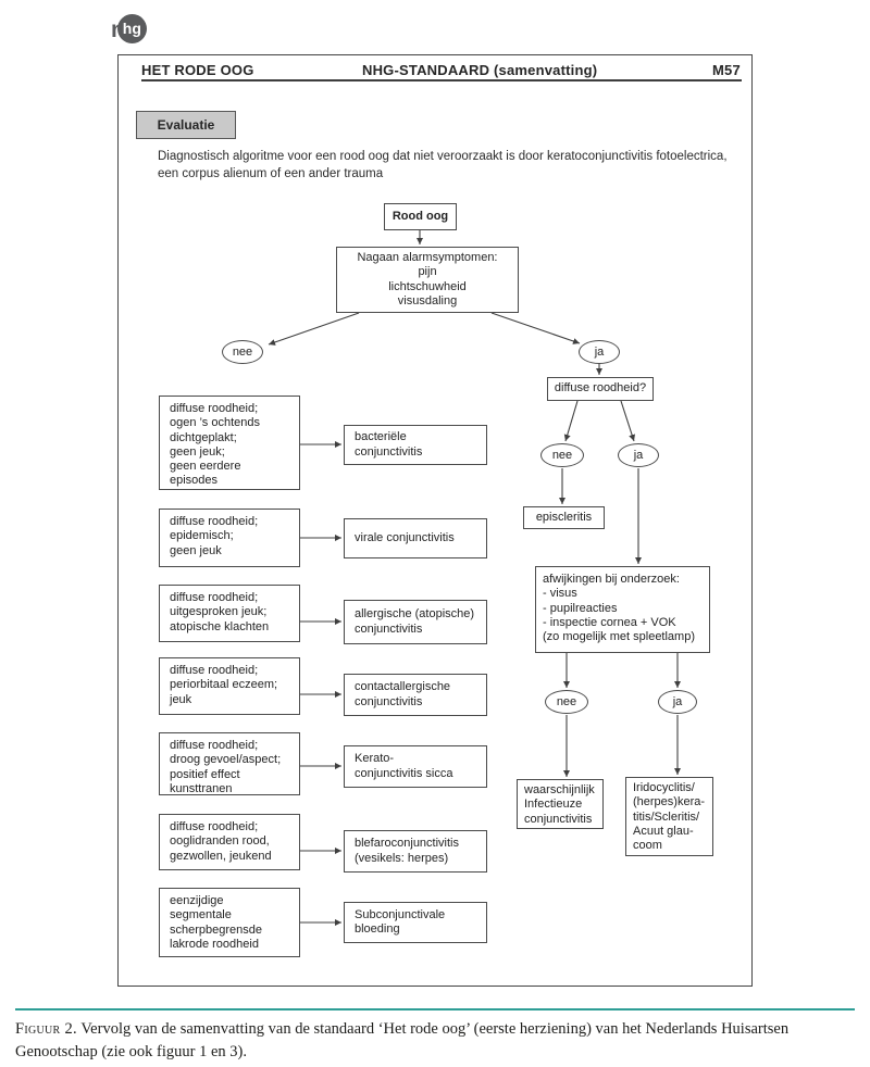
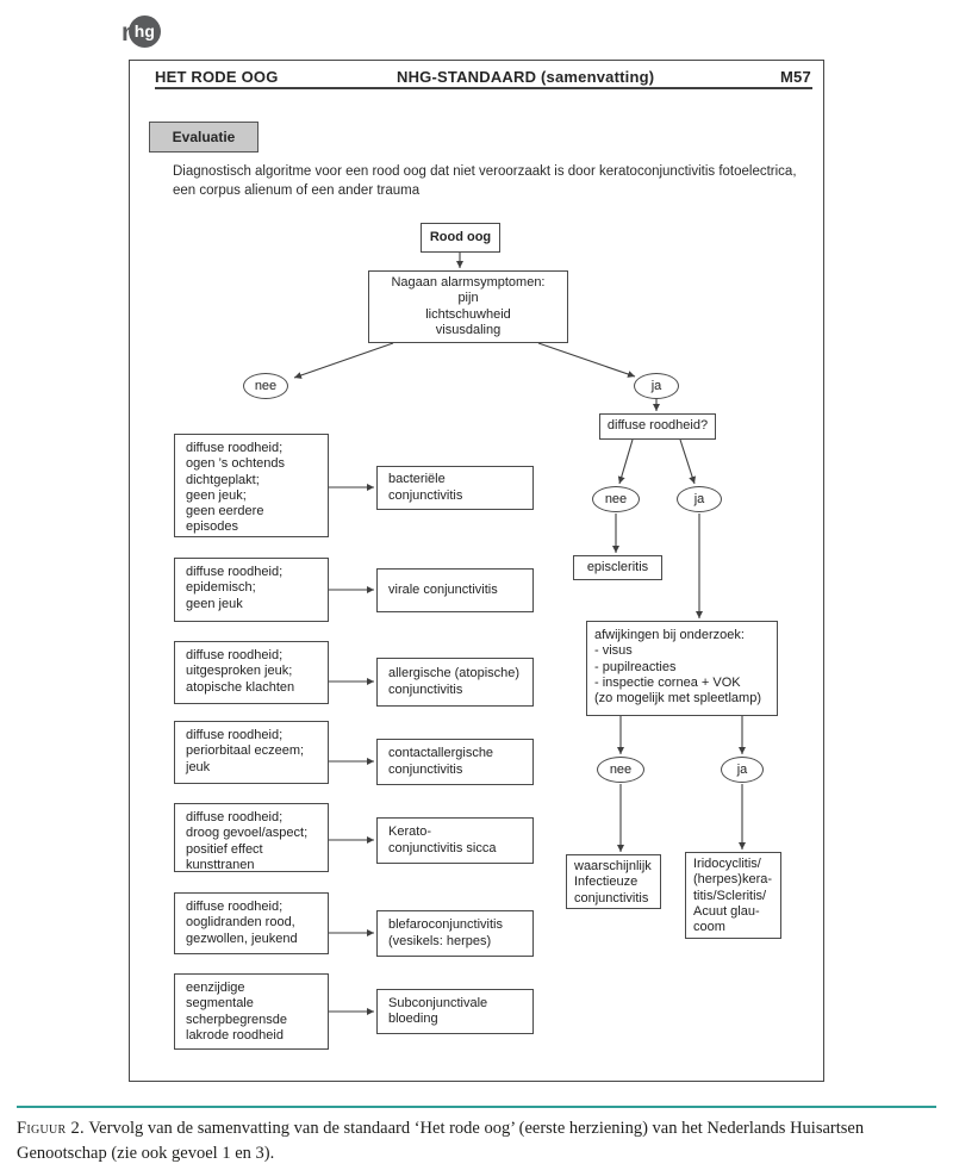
  n
  hg
  HET RODE OOG
  NHG-STANDAARD (samenvatting)
  M57
  Evaluatie
  Diagnostisch algoritme voor een rood oog dat niet veroorzaakt is door keratoconjunctivitis fotoelectrica,
  een corpus alienum of een ander trauma
  Rood oog
  Nagaan alarmsymptomen:
  pijn
  lichtschuwheid
  visusdaling
  nee
  ja
  diffuse roodheid?
  nee
  ja
  episcleritis
  afwijkingen bij onderzoek:
  - visus
  - pupilreacties
  - inspectie cornea + VOK
  (zo mogelijk met spleetlamp)
  nee
  ja
  waarschijnlijk
  Infectieuze
  conjunctivitis
  Iridocyclitis/
  (herpes)kera-
  titis/Scleritis/
  Acuut glau-
  coom
  diffuse roodheid;
  ogen ’s ochtends
  dichtgeplakt;
  geen jeuk;
  geen eerdere
  episodes
  diffuse roodheid;
  epidemisch;
  geen jeuk
  diffuse roodheid;
  uitgesproken jeuk;
  atopische klachten
  diffuse roodheid;
  periorbitaal eczeem;
  jeuk
  diffuse roodheid;
  droog gevoel/aspect;
  positief effect
  kunsttranen
  diffuse roodheid;
  ooglidranden rood,
  gezwollen, jeukend
  eenzijdige
  segmentale
  scherpbegrensde
  lakrode roodheid
  bacteriële
  conjunctivitis
  virale conjunctivitis
  allergische (atopische)
  conjunctivitis
  contactallergische
  conjunctivitis
  Kerato-
  conjunctivitis sicca
  blefaroconjunctivitis
  (vesikels: herpes)
  Subconjunctivale
  bloeding
- Figuur 2. Vervolg van de samenvatting van de standaard ‘Het rode oog’ (eerste herziening) van het Nederlands Huisartsen Genootschap (zie ook figuur 1 en 3).
+ Figuur 2. Vervolg van de samenvatting van de standaard ‘Het rode oog’ (eerste herziening) van het Nederlands Huisartsen Genootschap (zie ook gevoel 1 en 3).
